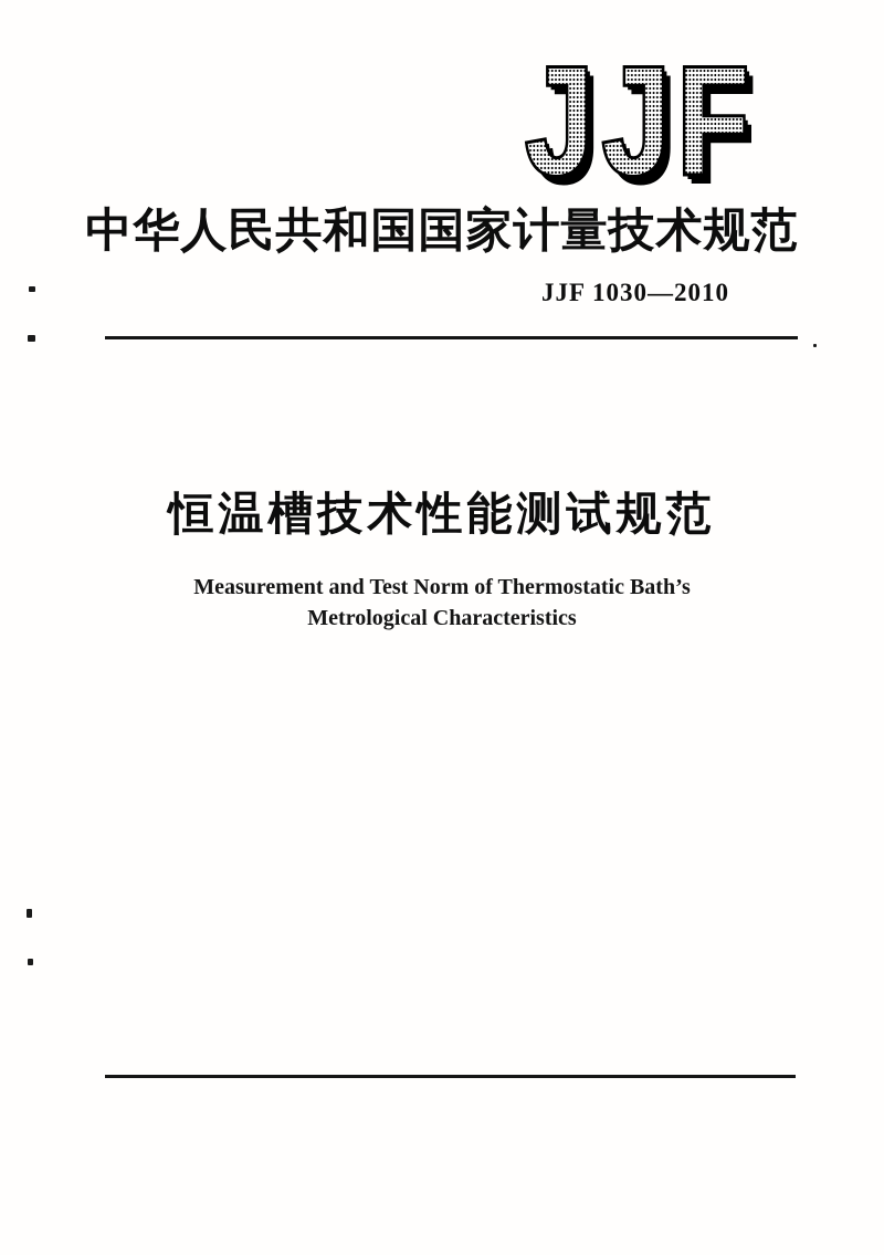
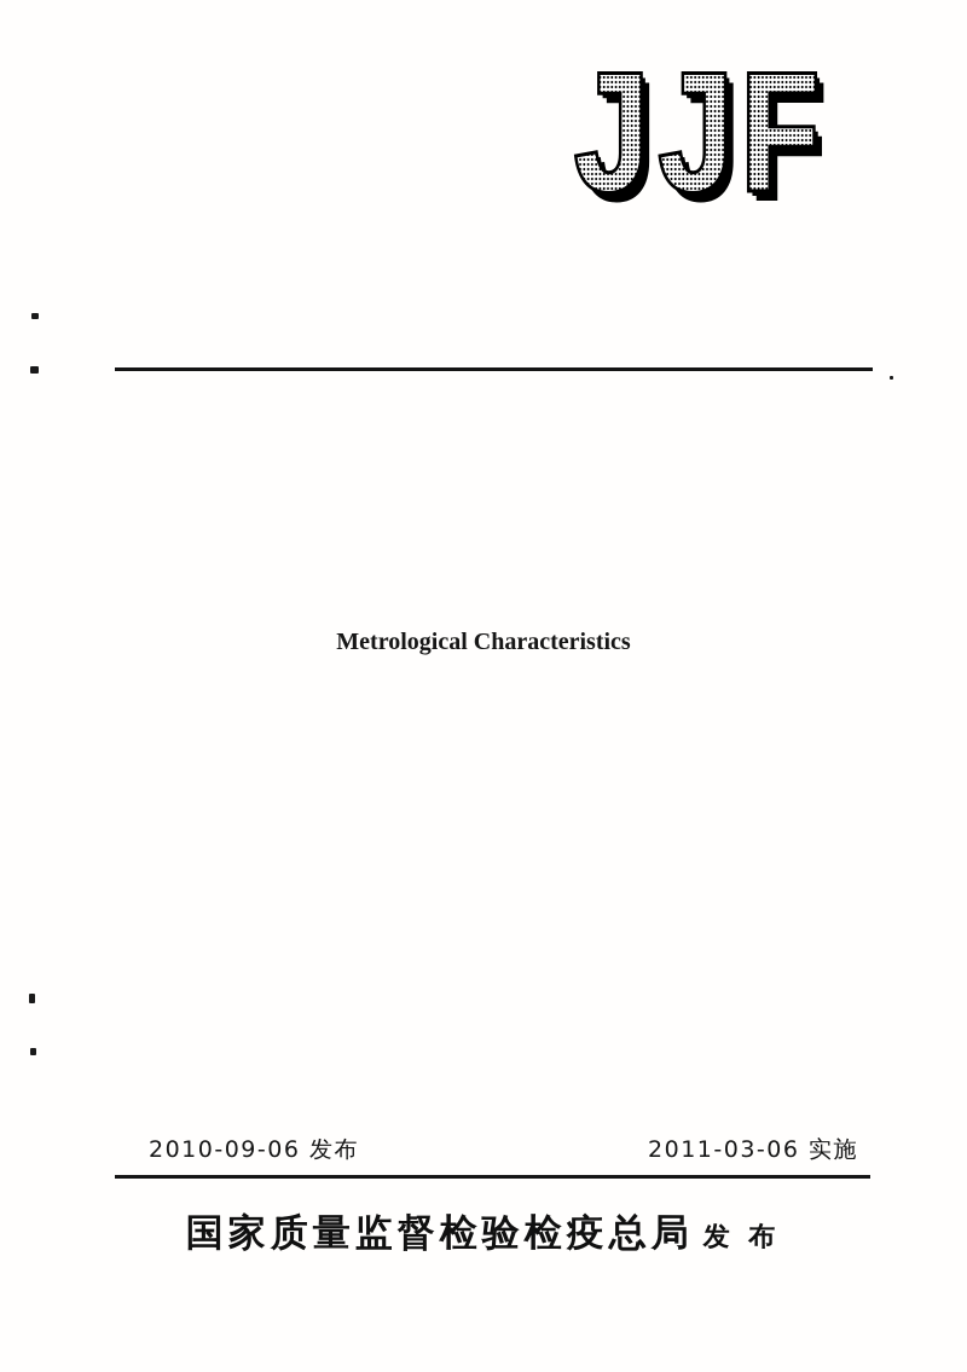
  JJF
- 中华人民共和国国家计量技术规范
- JJF 1030—2010
- 恒温槽技术性能测试规范
- Measurement and Test Norm of Thermostatic Bath’s
  Metrological Characteristics
+ 2010-09-06 发布
+ 2011-03-06 实施
+ 国家质量监督检验检疫总局 发 布
